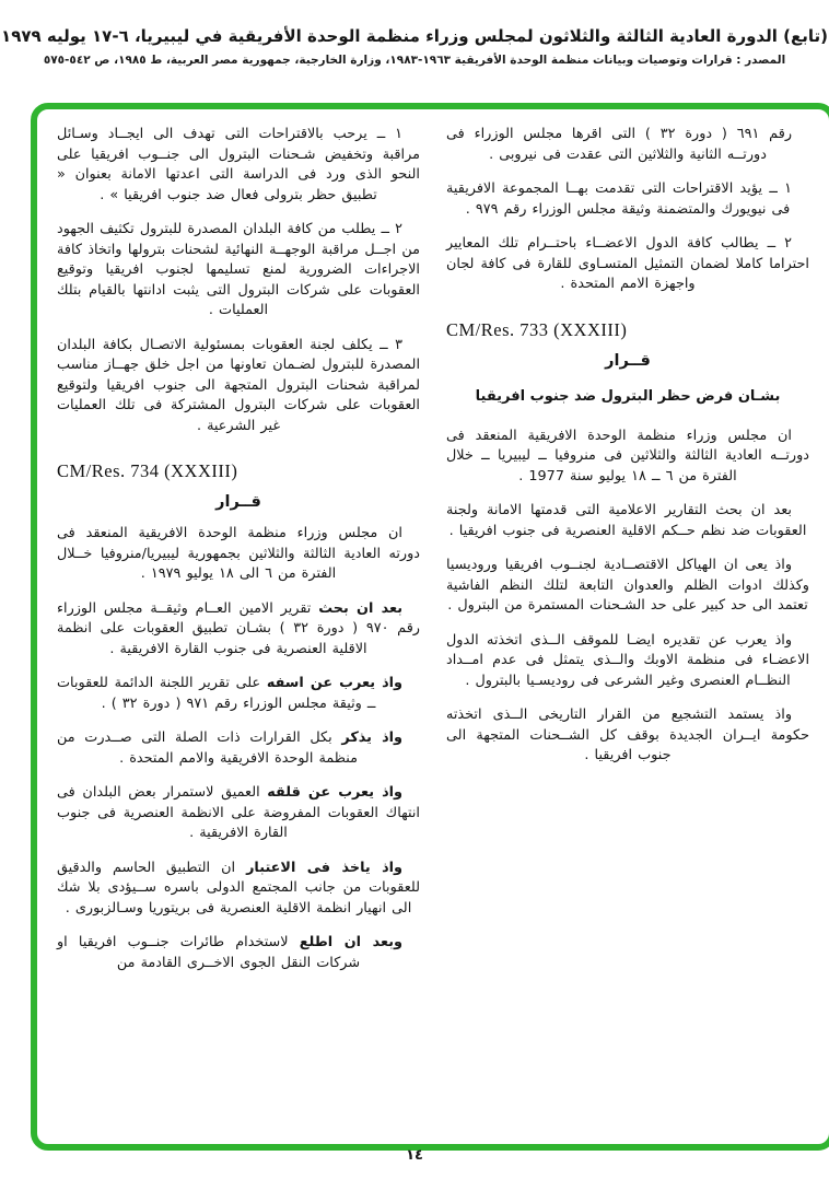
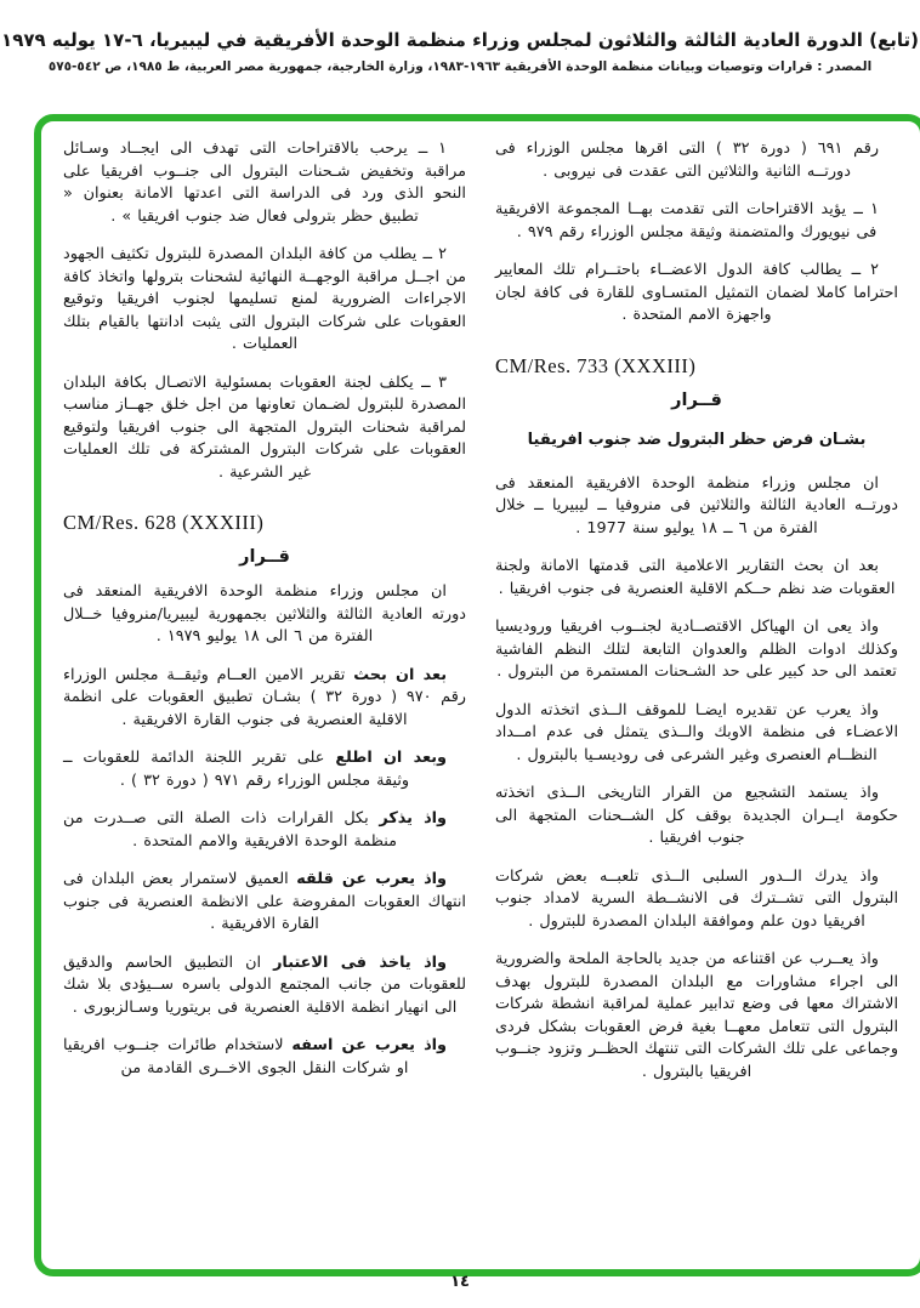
  (تابع) الدورة العادية الثالثة والثلاثون لمجلس وزراء منظمة الوحدة الأفريقية في ليبيريا، ٦-١٧ يوليه ١٩٧٩
  المصدر : قرارات وتوصيات وبيانات منظمة الوحدة الأفريقية ١٩٦٣-١٩٨٣، وزارة الخارجية، جمهورية مصر العربية، ط ١٩٨٥، ص ٥٤٢-٥٧٥
  رقم ٦٩١ ( دورة ٣٢ ) التى اقرها مجلس الوزراء فى دورتــه الثانية والثلاثين التى عقدت فى نيروبى .
  ١ ــ يؤيد الاقتراحات التى تقدمت بهــا المجموعة الافريقية فى نيويورك والمتضمنة وثيقة مجلس الوزراء رقم ٩٧٩ .
  ٢ ــ يطالب كافة الدول الاعضــاء باحتــرام تلك المعايير احتراما كاملا لضمان التمثيل المتسـاوى للقارة فى كافة لجان واجهزة الامم المتحدة .
  CM/Res. 733 (XXXIII)
  قــرار
  بشـان فرض حظر البترول ضد جنوب افريقيا
  ان مجلس وزراء منظمة الوحدة الافريقية المنعقد فى دورتــه العادية الثالثة والثلاثين فى منروفيا ــ ليبيريا ــ خلال الفترة من ٦ ــ ١٨ يوليو سنة 1977 .
  بعد ان بحث التقارير الاعلامية التى قدمتها الامانة ولجنة العقوبات ضد نظم حــكم الاقلية العنصرية فى جنوب افريقيا .
  واذ يعى ان الهياكل الاقتصــادية لجنــوب افريقيا وروديسيا وكذلك ادوات الظلم والعدوان التابعة لتلك النظم الفاشية تعتمد الى حد كبير على حد الشـحنات المستمرة من البترول .
  واذ يعرب عن تقديره ايضـا للموقف الــذى اتخذته الدول الاعضـاء فى منظمة الاوبك والــذى يتمثل فى عدم امــداد النظــام العنصرى وغير الشرعى فى روديسـيا بالبترول .
  واذ يستمد التشجيع من القرار التاريخى الــذى اتخذته حكومة ايــران الجديدة بوقف كل الشــحنات المتجهة الى جنوب افريقيا .
+ واذ يدرك الــدور السلبى الــذى تلعبــه بعض شركات البترول التى تشــترك فى الانشــطة السرية لامداد جنوب افريقيا دون علم وموافقة البلدان المصدرة للبترول .
+ واذ يعــرب عن اقتناعه من جديد بالحاجة الملحة والضرورية الى اجراء مشاورات مع البلدان المصدرة للبترول بهدف الاشتراك معها فى وضع تدابير عملية لمراقبة انشطة شركات البترول التى تتعامل معهــا بغية فرض العقوبات بشكل فردى وجماعى على تلك الشركات التى تنتهك الحظــر وتزود جنــوب افريقيا بالبترول .
  ١ ــ يرحب بالاقتراحات التى تهدف الى ايجــاد وسـائل مراقبة وتخفيض شـحنات البترول الى جنــوب افريقيا على النحو الذى ورد فى الدراسة التى اعدتها الامانة بعنوان « تطبيق حظر بترولى فعال ضد جنوب افريقيا » .
  ٢ ــ يطلب من كافة البلدان المصدرة للبترول تكثيف الجهود من اجــل مراقبة الوجهــة النهائية لشحنات بترولها واتخاذ كافة الاجراءات الضرورية لمنع تسليمها لجنوب افريقيا وتوقيع العقوبات على شركات البترول التى يثبت ادانتها بالقيام بتلك العمليات .
  ٣ ــ يكلف لجنة العقوبات بمسئولية الاتصـال بكافة البلدان المصدرة للبترول لضـمان تعاونها من اجل خلق جهــاز مناسب لمراقبة شحنات البترول المتجهة الى جنوب افريقيا ولتوقيع العقوبات على شركات البترول المشتركة فى تلك العمليات غير الشرعية .
- CM/Res. 734 (XXXIII)
+ CM/Res. 628 (XXXIII)
  قــرار
  ان مجلس وزراء منظمة الوحدة الافريقية المنعقد فى دورته العادية الثالثة والثلاثين بجمهورية ليبيريا/منروفيا خــلال الفترة من ٦ الى ١٨ يوليو ١٩٧٩ .
  بعد ان بحث تقرير الامين العــام وثيقــة مجلس الوزراء رقم ٩٧٠ ( دورة ٣٢ ) بشـان تطبيق العقوبات على انظمة الاقلية العنصرية فى جنوب القارة الافريقية .
- واذ يعرب عن اسفه على تقرير اللجنة الدائمة للعقوبات ــ وثيقة مجلس الوزراء رقم ٩٧١ ( دورة ٣٢ ) .
+ وبعد ان اطلع على تقرير اللجنة الدائمة للعقوبات ــ وثيقة مجلس الوزراء رقم ٩٧١ ( دورة ٣٢ ) .
  واذ يذكر بكل القرارات ذات الصلة التى صــدرت من منظمة الوحدة الافريقية والامم المتحدة .
  واذ يعرب عن قلقه العميق لاستمرار بعض البلدان فى انتهاك العقوبات المفروضة على الانظمة العنصرية فى جنوب القارة الافريقية .
  واذ ياخذ فى الاعتبار ان التطبيق الحاسم والدقيق للعقوبات من جانب المجتمع الدولى باسره ســيؤدى بلا شك الى انهيار انظمة الاقلية العنصرية فى بريتوريا وسـالزبورى .
- وبعد ان اطلع لاستخدام طائرات جنــوب افريقيا او شركات النقل الجوى الاخــرى القادمة من
+ واذ يعرب عن اسفه لاستخدام طائرات جنــوب افريقيا او شركات النقل الجوى الاخــرى القادمة من
  ١٤
